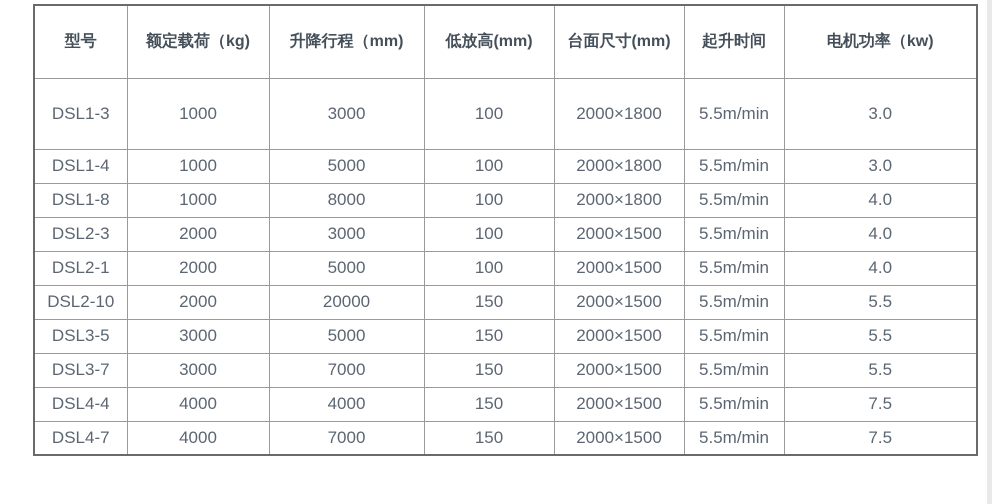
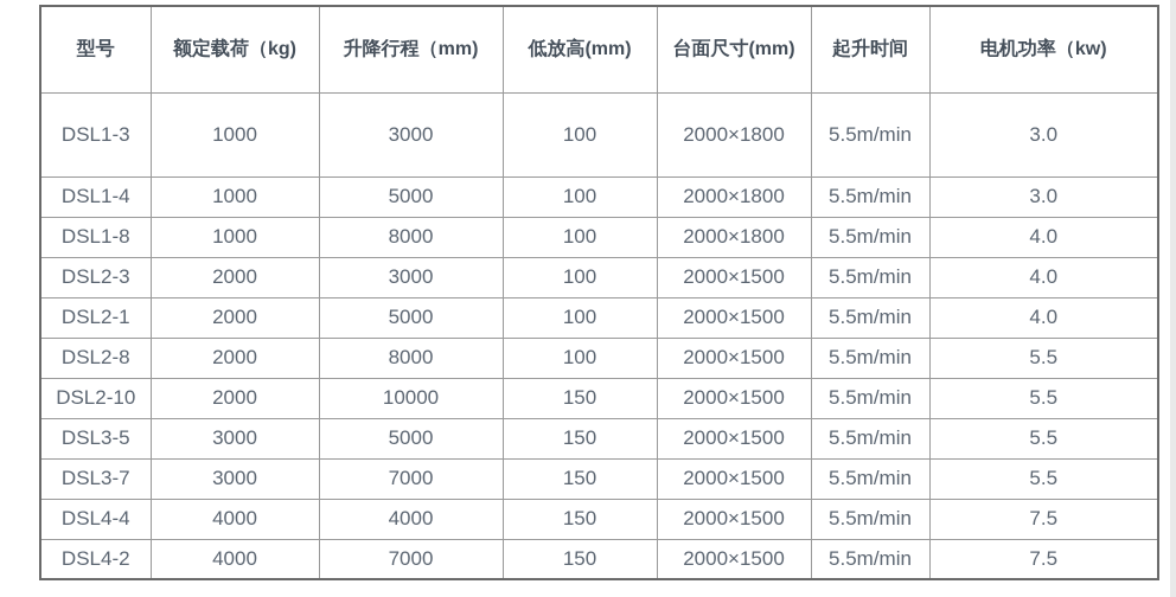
  型号	额定载荷（kg)	升降行程（mm)	低放高(mm)	台面尺寸(mm)	起升时间	电机功率（kw)
  DSL1-3	1000	3000	100	2000×1800	5.5m/min	3.0
  DSL1-4	1000	5000	100	2000×1800	5.5m/min	3.0
  DSL1-8	1000	8000	100	2000×1800	5.5m/min	4.0
  DSL2-3	2000	3000	100	2000×1500	5.5m/min	4.0
  DSL2-1	2000	5000	100	2000×1500	5.5m/min	4.0
+ DSL2-8	2000	8000	100	2000×1500	5.5m/min	5.5
- DSL2-10	2000	20000	150	2000×1500	5.5m/min	5.5
+ DSL2-10	2000	10000	150	2000×1500	5.5m/min	5.5
  DSL3-5	3000	5000	150	2000×1500	5.5m/min	5.5
  DSL3-7	3000	7000	150	2000×1500	5.5m/min	5.5
  DSL4-4	4000	4000	150	2000×1500	5.5m/min	7.5
- DSL4-7	4000	7000	150	2000×1500	5.5m/min	7.5
+ DSL4-2	4000	7000	150	2000×1500	5.5m/min	7.5
